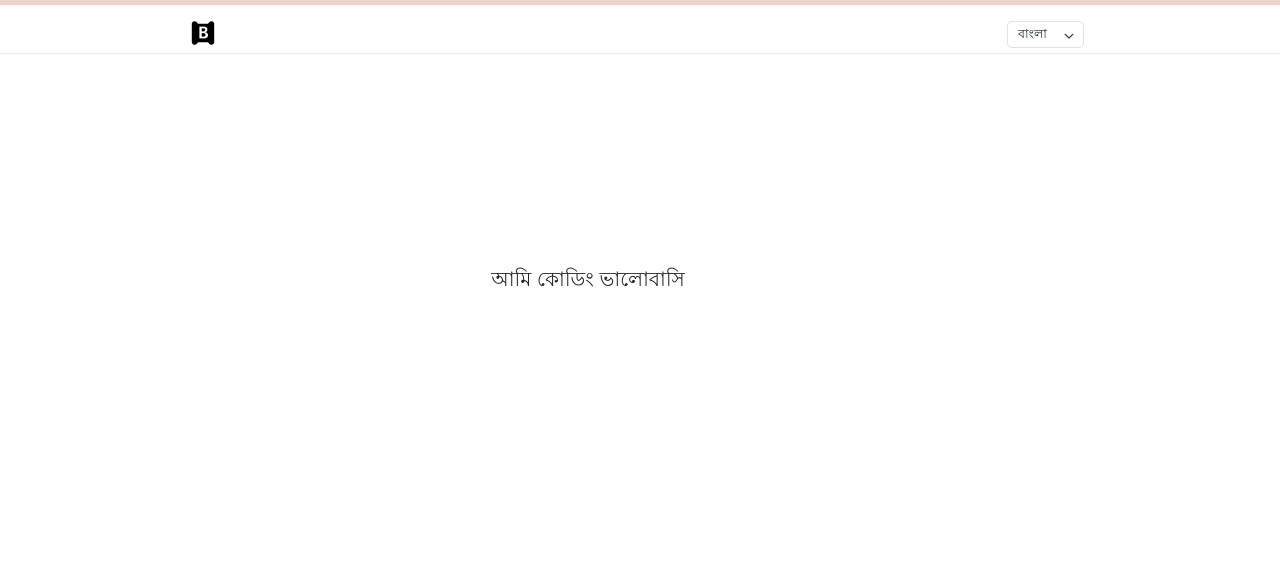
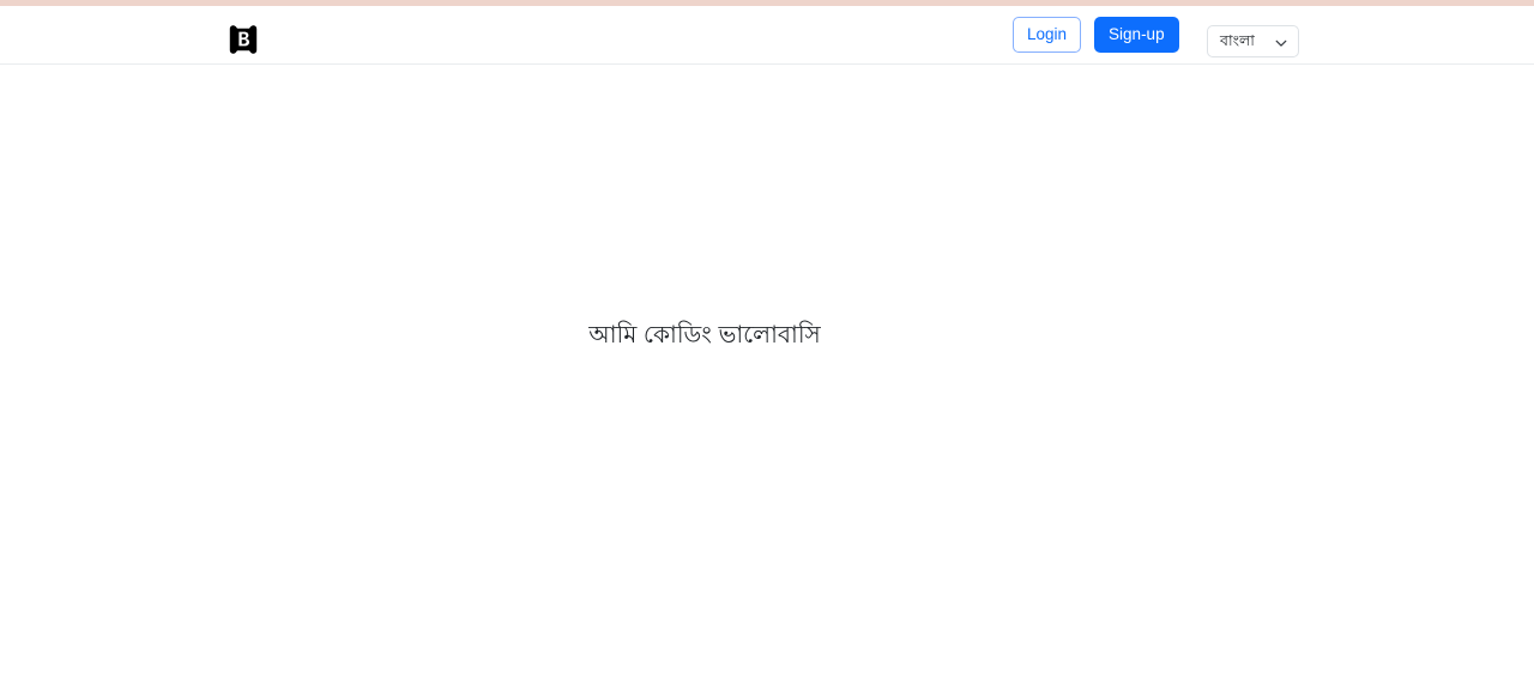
+ Login
+ Sign-up
  বাংলা
  আমি কোডিং ভালোবাসি
